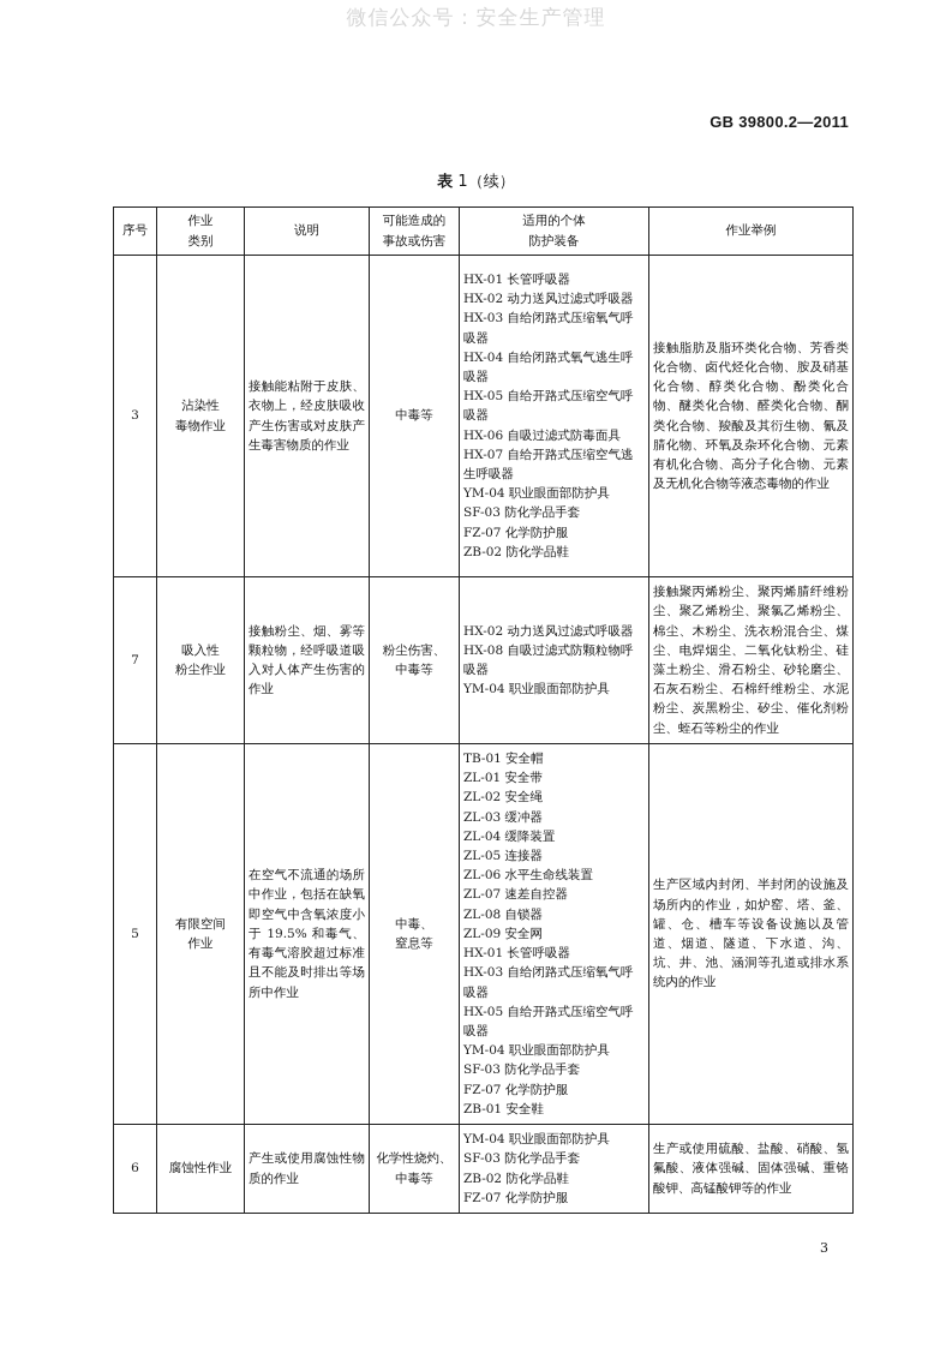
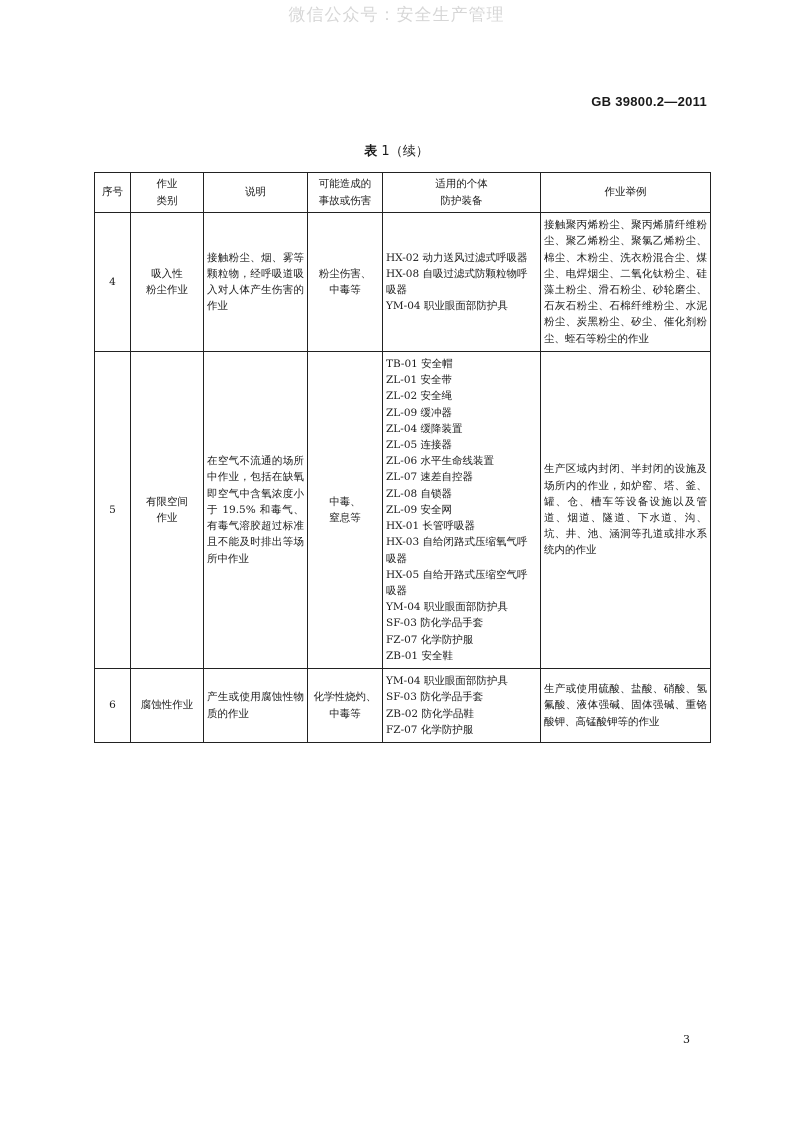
  微信公众号：安全生产管理
  GB 39800.2—2011
  表 1（续）
  序号	作业类别	说明	可能造成的事故或伤害	适用的个体防护装备	作业举例
- 3	沾染性毒物作业	接触能粘附于皮肤、衣物上，经皮肤吸收产生伤害或对皮肤产生毒害物质的作业	中毒等	HX-01 长管呼吸器HX-02 动力送风过滤式呼吸器HX-03 自给闭路式压缩氧气呼吸器HX-04 自给闭路式氧气逃生呼吸器HX-05 自给开路式压缩空气呼吸器HX-06 自吸过滤式防毒面具HX-07 自给开路式压缩空气逃生呼吸器YM-04 职业眼面部防护具SF-03 防化学品手套FZ-07 化学防护服ZB-02 防化学品鞋	接触脂肪及脂环类化合物、芳香类化合物、卤代烃化合物、胺及硝基化合物、醇类化合物、酚类化合物、醚类化合物、醛类化合物、酮类化合物、羧酸及其衍生物、氰及腈化物、环氧及杂环化合物、元素有机化合物、高分子化合物、元素及无机化合物等液态毒物的作业
- 7	吸入性粉尘作业	接触粉尘、烟、雾等颗粒物，经呼吸道吸入对人体产生伤害的作业	粉尘伤害、中毒等	HX-02 动力送风过滤式呼吸器HX-08 自吸过滤式防颗粒物呼吸器YM-04 职业眼面部防护具	接触聚丙烯粉尘、聚丙烯腈纤维粉尘、聚乙烯粉尘、聚氯乙烯粉尘、棉尘、木粉尘、洗衣粉混合尘、煤尘、电焊烟尘、二氧化钛粉尘、硅藻土粉尘、滑石粉尘、砂轮磨尘、石灰石粉尘、石棉纤维粉尘、水泥粉尘、炭黑粉尘、矽尘、催化剂粉尘、蛭石等粉尘的作业
+ 4	吸入性粉尘作业	接触粉尘、烟、雾等颗粒物，经呼吸道吸入对人体产生伤害的作业	粉尘伤害、中毒等	HX-02 动力送风过滤式呼吸器HX-08 自吸过滤式防颗粒物呼吸器YM-04 职业眼面部防护具	接触聚丙烯粉尘、聚丙烯腈纤维粉尘、聚乙烯粉尘、聚氯乙烯粉尘、棉尘、木粉尘、洗衣粉混合尘、煤尘、电焊烟尘、二氧化钛粉尘、硅藻土粉尘、滑石粉尘、砂轮磨尘、石灰石粉尘、石棉纤维粉尘、水泥粉尘、炭黑粉尘、矽尘、催化剂粉尘、蛭石等粉尘的作业
- 5	有限空间作业	在空气不流通的场所中作业，包括在缺氧即空气中含氧浓度小于 19.5% 和毒气、有毒气溶胶超过标准且不能及时排出等场所中作业	中毒、窒息等	TB-01 安全帽ZL-01 安全带ZL-02 安全绳ZL-03 缓冲器ZL-04 缓降装置ZL-05 连接器ZL-06 水平生命线装置ZL-07 速差自控器ZL-08 自锁器ZL-09 安全网HX-01 长管呼吸器HX-03 自给闭路式压缩氧气呼吸器HX-05 自给开路式压缩空气呼吸器YM-04 职业眼面部防护具SF-03 防化学品手套FZ-07 化学防护服ZB-01 安全鞋	生产区域内封闭、半封闭的设施及场所内的作业，如炉窑、塔、釜、罐、仓、槽车等设备设施以及管道、烟道、隧道、下水道、沟、坑、井、池、涵洞等孔道或排水系统内的作业
+ 5	有限空间作业	在空气不流通的场所中作业，包括在缺氧即空气中含氧浓度小于 19.5% 和毒气、有毒气溶胶超过标准且不能及时排出等场所中作业	中毒、窒息等	TB-01 安全帽ZL-01 安全带ZL-02 安全绳ZL-09 缓冲器ZL-04 缓降装置ZL-05 连接器ZL-06 水平生命线装置ZL-07 速差自控器ZL-08 自锁器ZL-09 安全网HX-01 长管呼吸器HX-03 自给闭路式压缩氧气呼吸器HX-05 自给开路式压缩空气呼吸器YM-04 职业眼面部防护具SF-03 防化学品手套FZ-07 化学防护服ZB-01 安全鞋	生产区域内封闭、半封闭的设施及场所内的作业，如炉窑、塔、釜、罐、仓、槽车等设备设施以及管道、烟道、隧道、下水道、沟、坑、井、池、涵洞等孔道或排水系统内的作业
  6	腐蚀性作业	产生或使用腐蚀性物质的作业	化学性烧灼、中毒等	YM-04 职业眼面部防护具SF-03 防化学品手套ZB-02 防化学品鞋FZ-07 化学防护服	生产或使用硫酸、盐酸、硝酸、氢氟酸、液体强碱、固体强碱、重铬酸钾、高锰酸钾等的作业
  3
